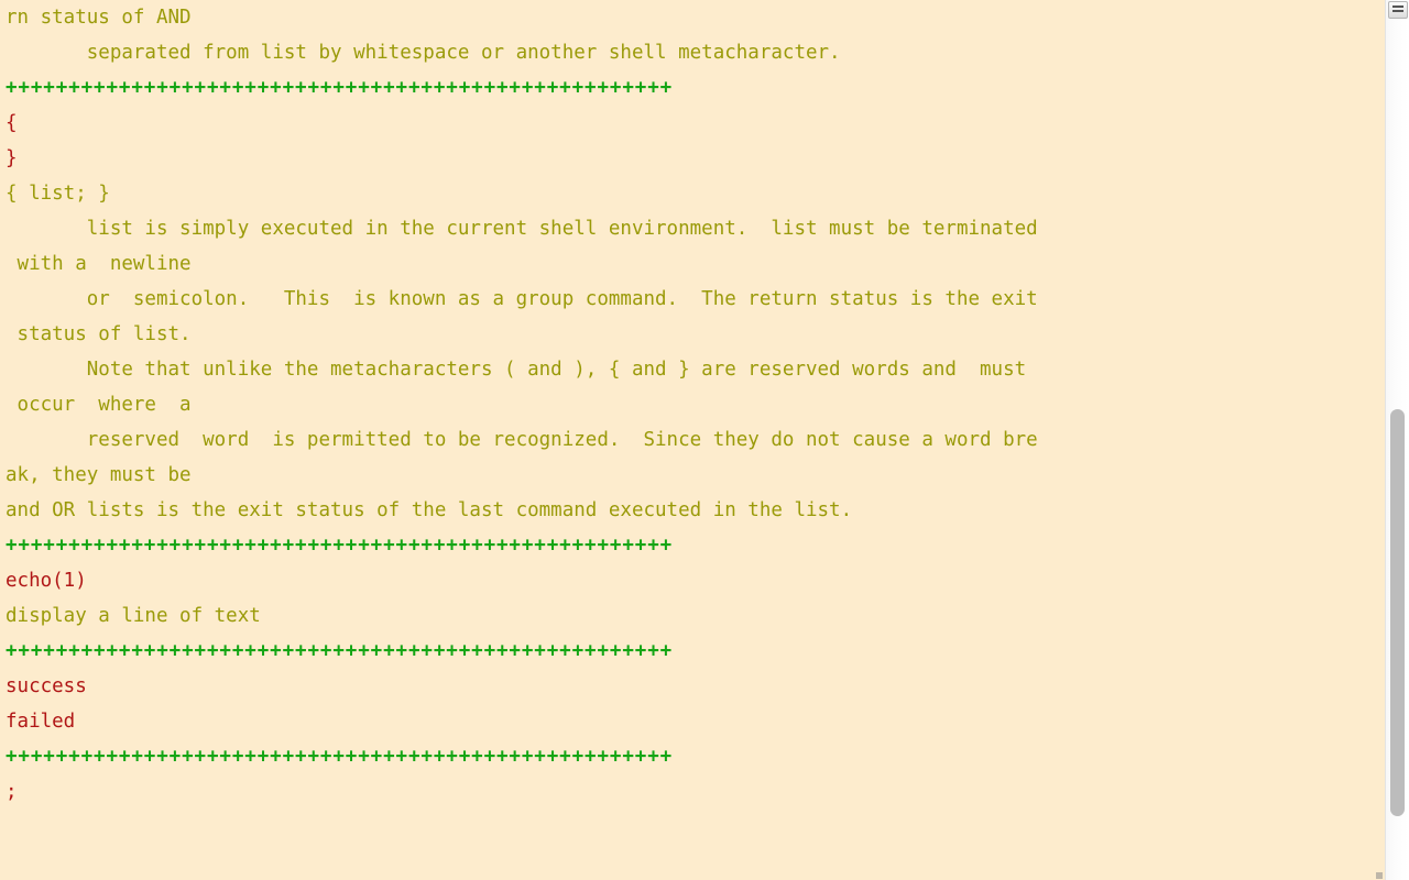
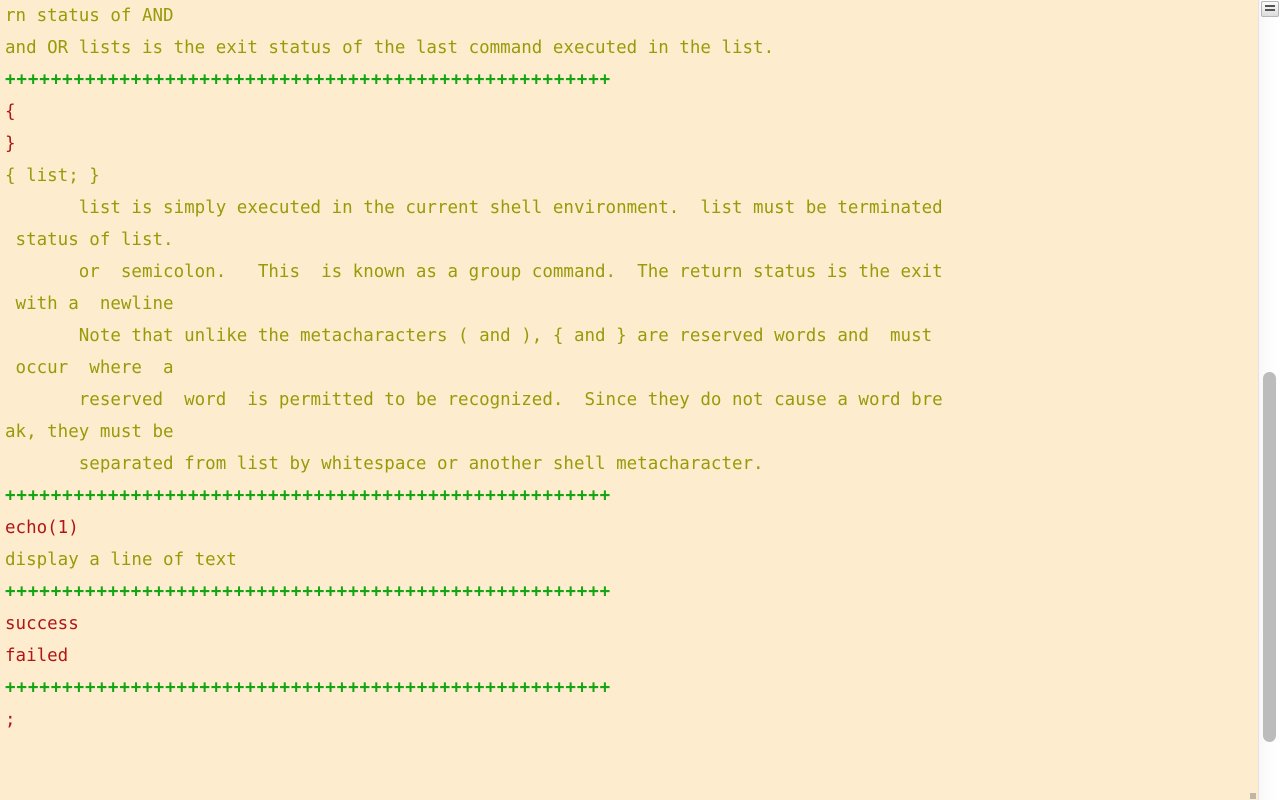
  rn status of AND
- separated from list by whitespace or another shell metacharacter.
+ and OR lists is the exit status of the last command executed in the list.
  +++++++++++++++++++++++++++++++++++++++++++++++++++++
  {
  }
  { list; }
  list is simply executed in the current shell environment. list must be terminated
- with a newline
+ status of list.
  or semicolon. This is known as a group command. The return status is the exit
- status of list.
+ with a newline
  Note that unlike the metacharacters ( and ), { and } are reserved words and must
  occur where a
  reserved word is permitted to be recognized. Since they do not cause a word bre
  ak, they must be
- and OR lists is the exit status of the last command executed in the list.
+ separated from list by whitespace or another shell metacharacter.
  +++++++++++++++++++++++++++++++++++++++++++++++++++++
  echo(1)
  display a line of text
  +++++++++++++++++++++++++++++++++++++++++++++++++++++
  success
  failed
  +++++++++++++++++++++++++++++++++++++++++++++++++++++
  ;
